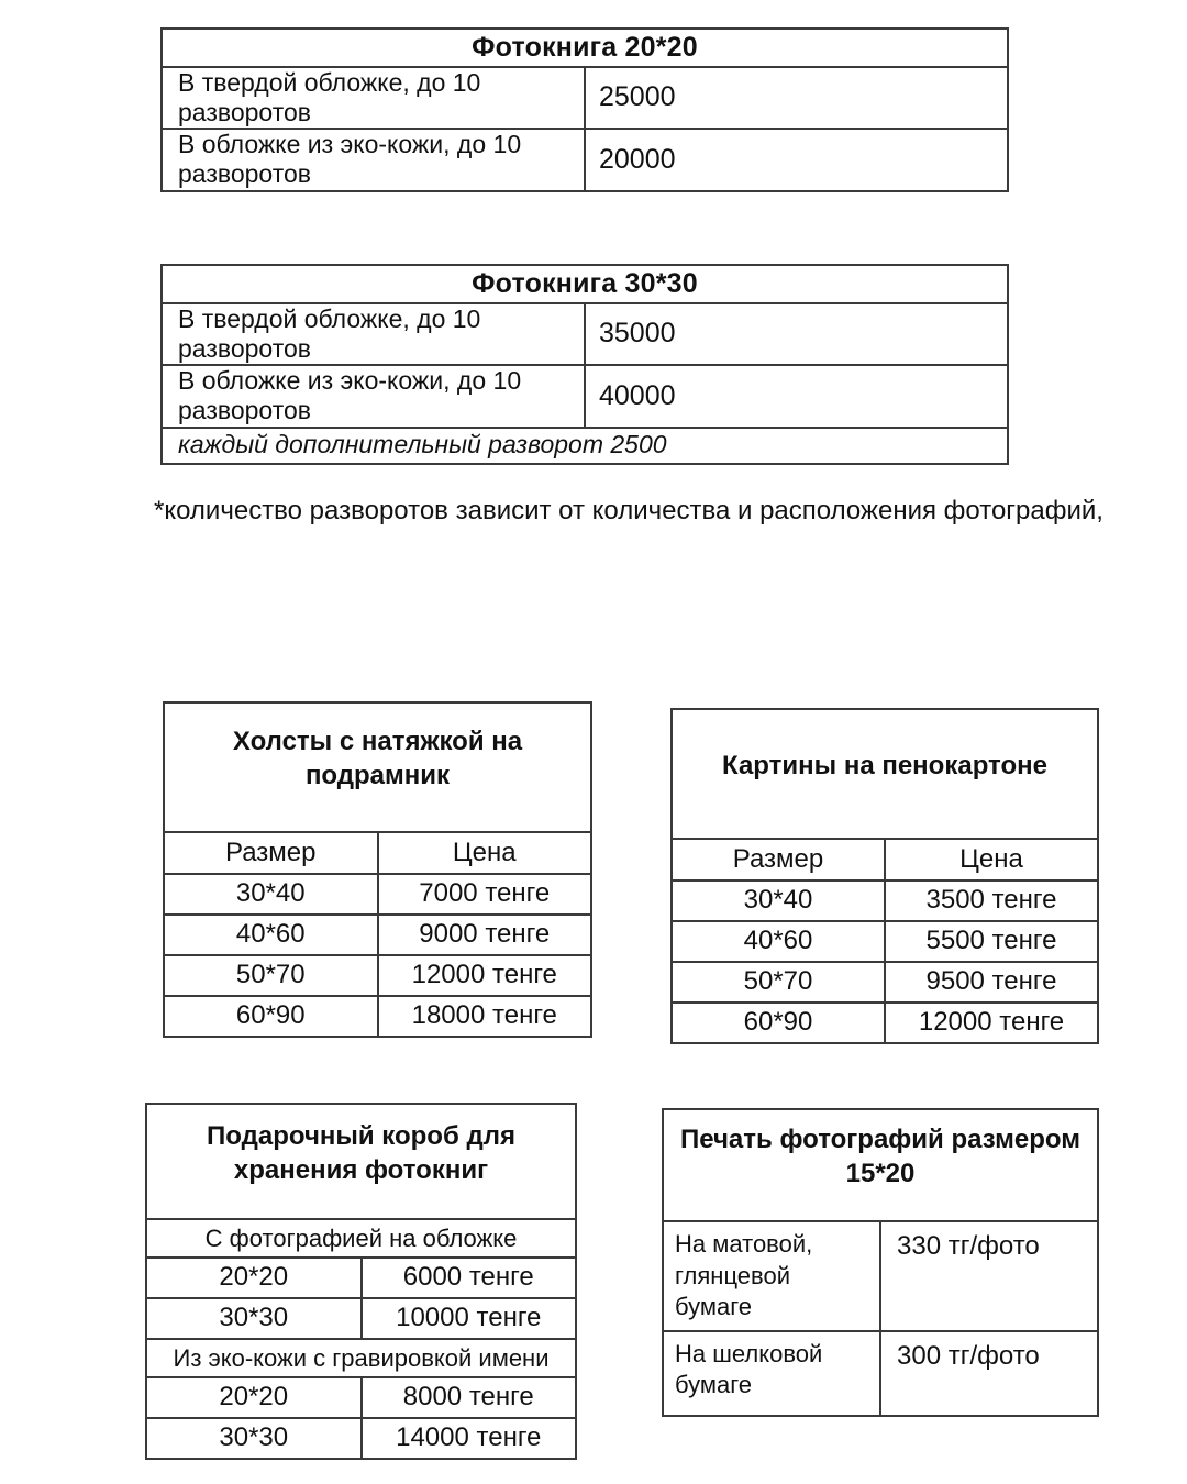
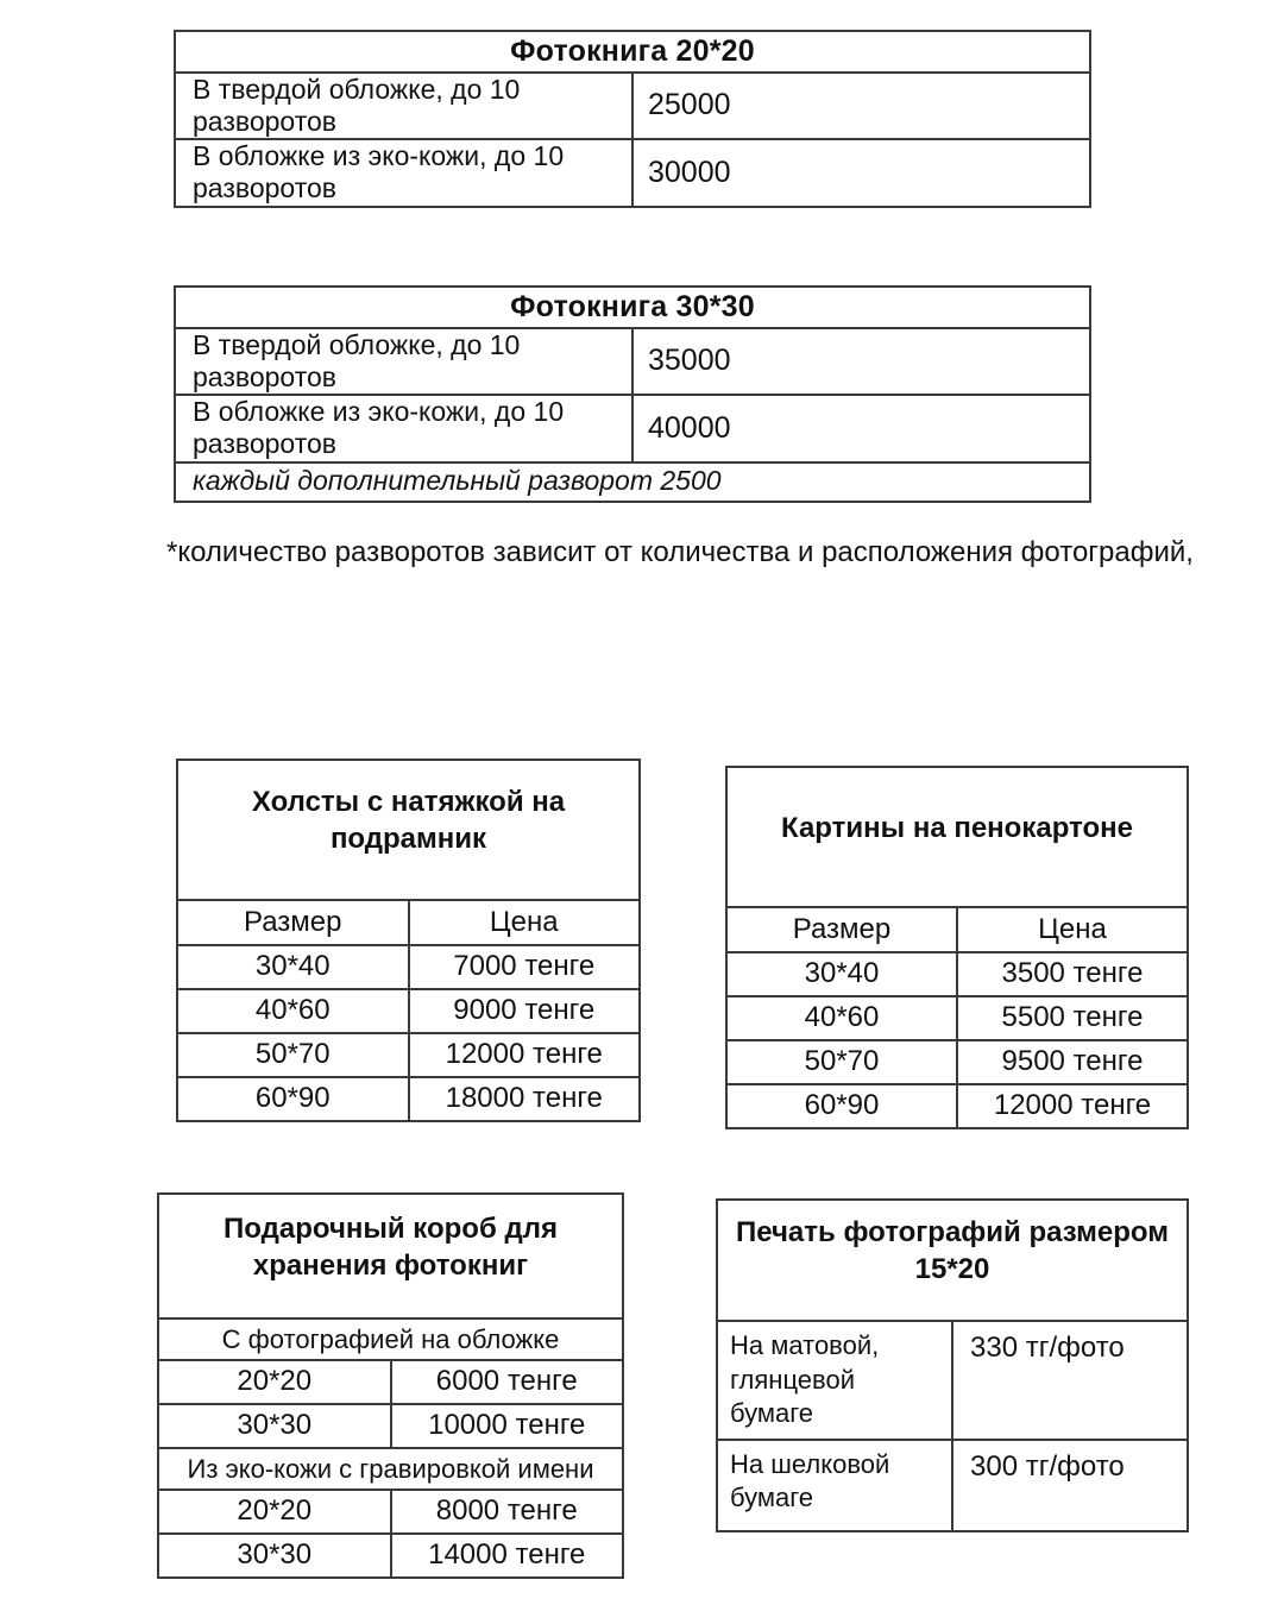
  Фотокнига 20*20
  В твердой обложке, до 10 разворотов	25000
- В обложке из эко-кожи, до 10 разворотов	20000
+ В обложке из эко-кожи, до 10 разворотов	30000
  Фотокнига 30*30
  В твердой обложке, до 10 разворотов	35000
  В обложке из эко-кожи, до 10 разворотов	40000
  каждый дополнительный разворот 2500
  *количество разворотов зависит от количества и расположения фотографий,
  Холсты с натяжкой на подрамник
  Размер	Цена
  30*40	7000 тенге
  40*60	9000 тенге
  50*70	12000 тенге
  60*90	18000 тенге
  Картины на пенокартоне
  Размер	Цена
  30*40	3500 тенге
  40*60	5500 тенге
  50*70	9500 тенге
  60*90	12000 тенге
  Подарочный короб для хранения фотокниг
  С фотографией на обложке
  20*20	6000 тенге
  30*30	10000 тенге
  Из эко-кожи с гравировкой имени
  20*20	8000 тенге
  30*30	14000 тенге
  Печать фотографий размером 15*20
  На матовой, глянцевой бумаге	330 тг/фото
  На шелковой бумаге	300 тг/фото
